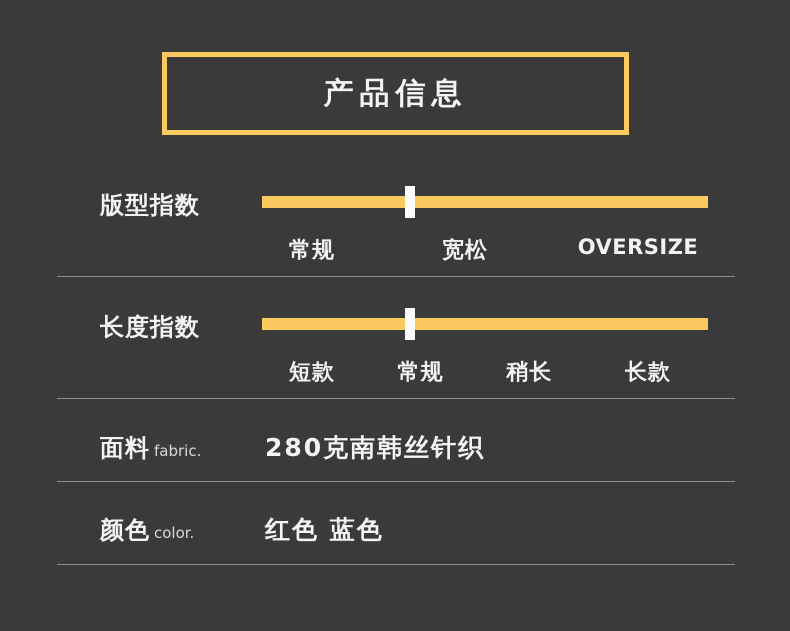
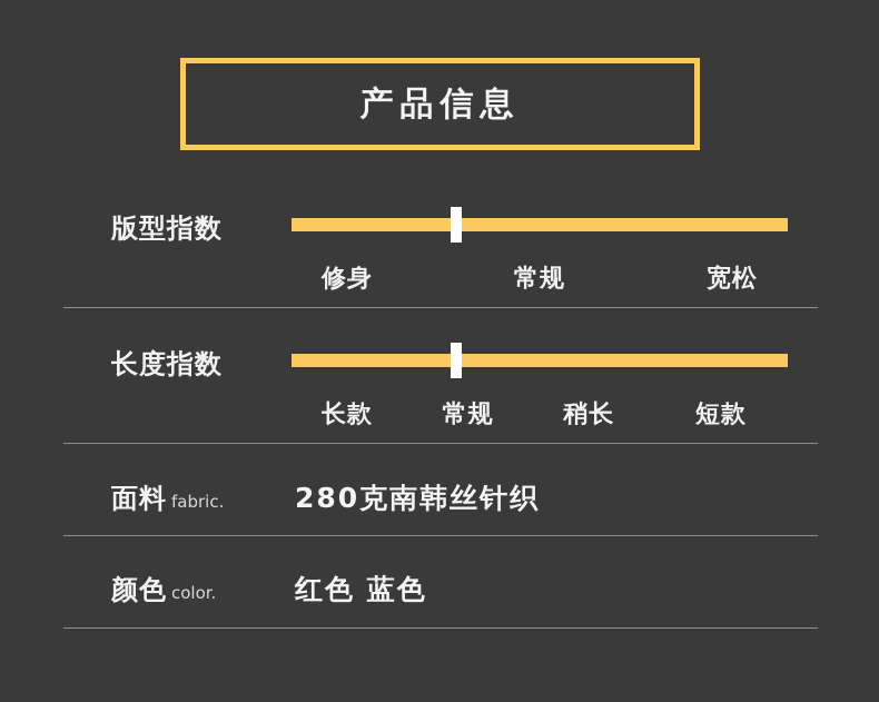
  产品信息
  版型指数
+ 修身
  常规
  宽松
- OVERSIZE
  长度指数
- 短款
+ 长款
  常规
  稍长
- 长款
+ 短款
  面料 fabric.
  280克南韩丝针织
  颜色 color.
  红色 蓝色
